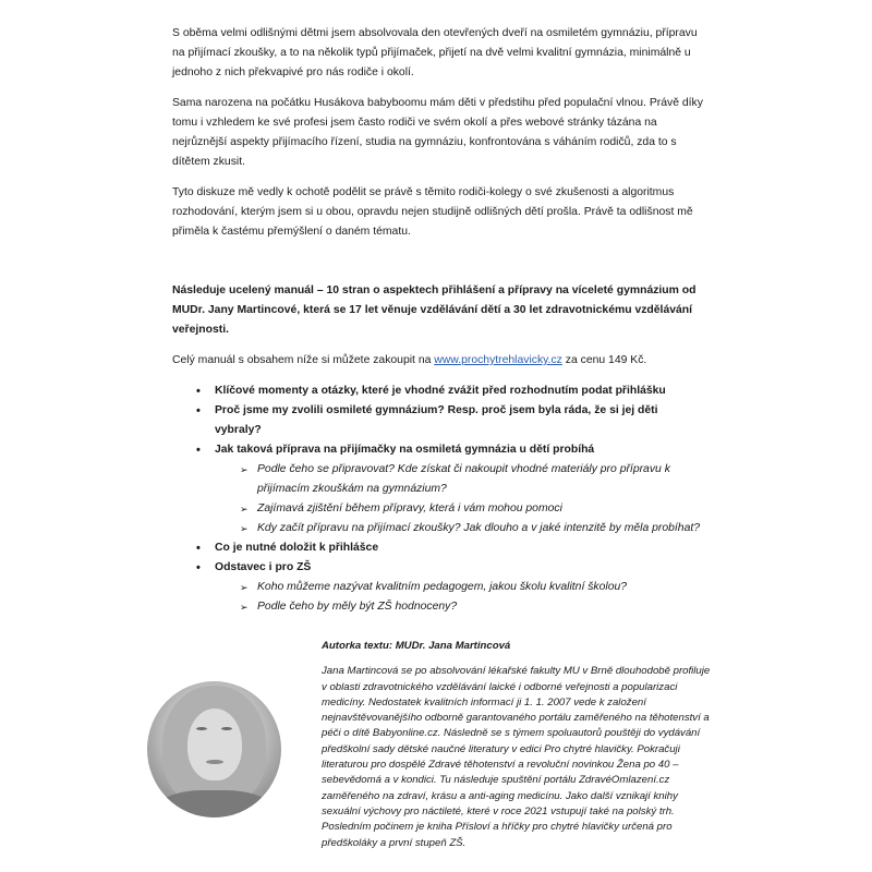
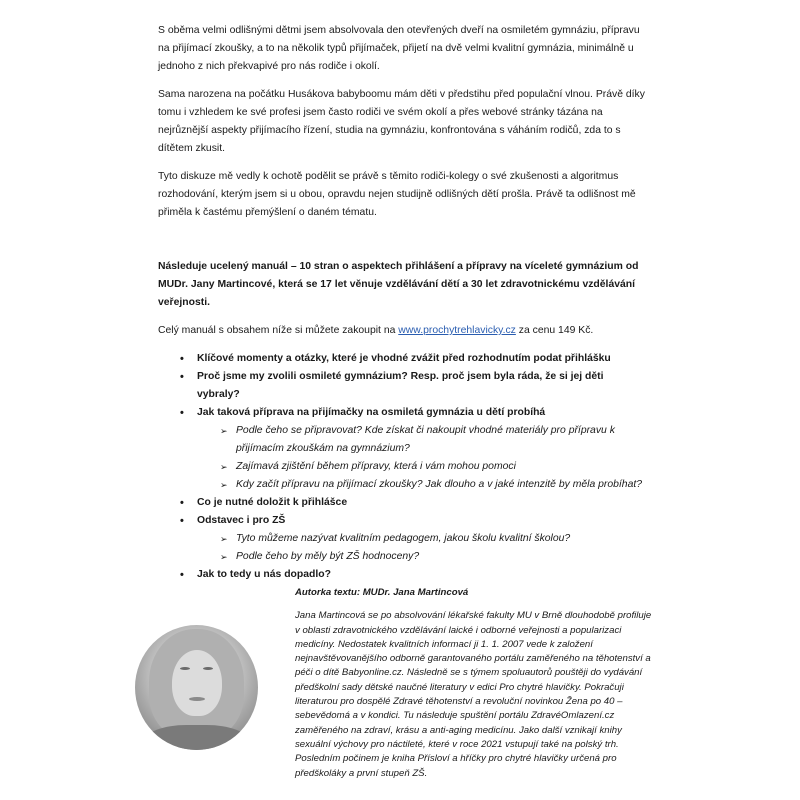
  S oběma velmi odlišnými dětmi jsem absolvovala den otevřených dveří na osmiletém gymnáziu, přípravu na přijímací zkoušky, a to na několik typů přijímaček, přijetí na dvě velmi kvalitní gymnázia, minimálně u jednoho z nich překvapivé pro nás rodiče i okolí.
  Sama narozena na počátku Husákova babyboomu mám děti v předstihu před populační vlnou. Právě díky tomu i vzhledem ke své profesi jsem často rodiči ve svém okolí a přes webové stránky tázána na nejrůznější aspekty přijímacího řízení, studia na gymnáziu, konfrontována s váháním rodičů, zda to s dítětem zkusit.
  Tyto diskuze mě vedly k ochotě podělit se právě s těmito rodiči-kolegy o své zkušenosti a algoritmus rozhodování, kterým jsem si u obou, opravdu nejen studijně odlišných dětí prošla. Právě ta odlišnost mě přiměla k častému přemýšlení o daném tématu.
  Následuje ucelený manuál – 10 stran o aspektech přihlášení a přípravy na víceleté gymnázium od MUDr. Jany Martincové, která se 17 let věnuje vzdělávání dětí a 30 let zdravotnickému vzdělávání veřejnosti.
  Celý manuál s obsahem níže si můžete zakoupit na www.prochytrehlavicky.cz za cenu 149 Kč.
  Klíčové momenty a otázky, které je vhodné zvážit před rozhodnutím podat přihlášku
  Proč jsme my zvolili osmileté gymnázium? Resp. proč jsem byla ráda, že si jej děti vybraly?
  Jak taková příprava na přijímačky na osmiletá gymnázia u dětí probíhá
  Podle čeho se připravovat? Kde získat či nakoupit vhodné materiály pro přípravu k přijímacím zkouškám na gymnázium?
  Zajímavá zjištění během přípravy, která i vám mohou pomoci
  Kdy začít přípravu na přijímací zkoušky? Jak dlouho a v jaké intenzitě by měla probíhat?
  Co je nutné doložit k přihlášce
  Odstavec i pro ZŠ
- Koho můžeme nazývat kvalitním pedagogem, jakou školu kvalitní školou?
+ Tyto můžeme nazývat kvalitním pedagogem, jakou školu kvalitní školou?
  Podle čeho by měly být ZŠ hodnoceny?
+ Jak to tedy u nás dopadlo?
  Autorka textu: MUDr. Jana Martincová
  Jana Martincová se po absolvování lékařské fakulty MU v Brně dlouhodobě profiluje v oblasti zdravotnického vzdělávání laické i odborné veřejnosti a popularizaci medicíny. Nedostatek kvalitních informací ji 1. 1. 2007 vede k založení nejnavštěvovanějšího odborně garantovaného portálu zaměřeného na těhotenství a péči o dítě Babyonline.cz. Následně se s týmem spoluautorů pouštěji do vydávání předškolní sady dětské naučné literatury v edici Pro chytré hlavičky. Pokračuji literaturou pro dospělé Zdravé těhotenství a revoluční novinkou Žena po 40 – sebevědomá a v kondici. Tu následuje spuštění portálu ZdravéOmlazení.cz zaměřeného na zdraví, krásu a anti-aging medicínu. Jako další vznikají knihy sexuální výchovy pro náctileté, které v roce 2021 vstupují také na polský trh. Posledním počinem je kniha Přísloví a hříčky pro chytré hlavičky určená pro předškoláky a první stupeň ZŠ.
